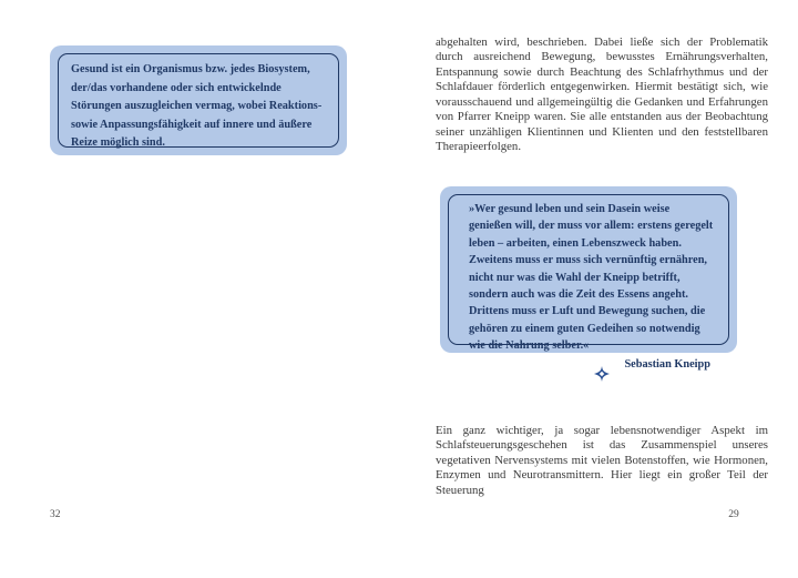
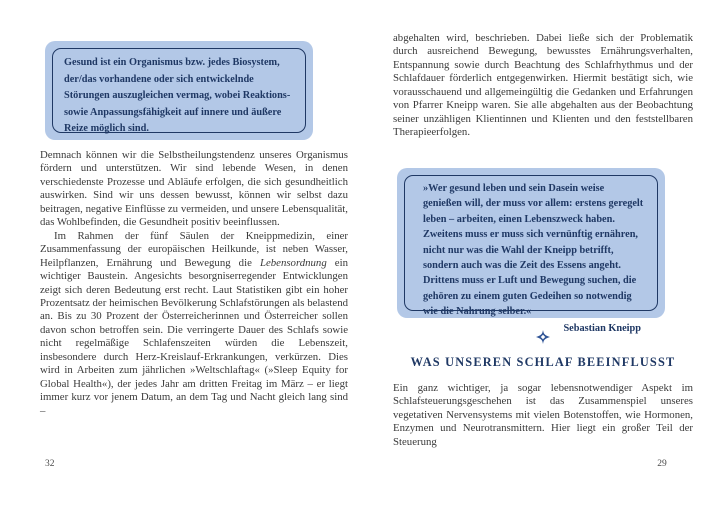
  Gesund ist ein Organismus bzw. jedes Biosystem, der/das vorhandene oder sich entwickelnde Störungen auszugleichen vermag, wobei Reaktions- sowie Anpassungsfähigkeit auf innere und äußere Reize möglich sind.
+ Demnach können wir die Selbstheilungstendenz unseres Organismus fördern und unterstützen. Wir sind lebende Wesen, in denen verschiedenste Prozesse und Abläufe erfolgen, die sich gesundheitlich auswirken. Sind wir uns dessen bewusst, können wir selbst dazu beitragen, negative Einflüsse zu vermeiden, und unsere Lebensqualität, das Wohlbefinden, die Gesundheit positiv beeinflussen.
+ Im Rahmen der fünf Säulen der Kneippmedizin, einer Zusammenfassung der europäischen Heilkunde, ist neben Wasser, Heilpflanzen, Ernährung und Bewegung die Lebensordnung ein wichtiger Baustein. Angesichts besorgniserregender Entwicklungen zeigt sich deren Bedeutung erst recht. Laut Statistiken gibt ein hoher Prozentsatz der heimischen Bevölkerung Schlafstörungen als belastend an. Bis zu 30 Prozent der Österreicherinnen und Österreicher sollen davon schon betroffen sein. Die verringerte Dauer des Schlafs sowie nicht regelmäßige Schlafenszeiten würden die Lebenszeit, insbesondere durch Herz-Kreislauf-Erkrankungen, verkürzen. Dies wird in Arbeiten zum jährlichen »Weltschlaftag« (»Sleep Equity for Global Health«), der jedes Jahr am dritten Freitag im März – er liegt immer kurz vor jenem Datum, an dem Tag und Nacht gleich lang sind –
  32
- abgehalten wird, beschrieben. Dabei ließe sich der Problematik durch ausreichend Bewegung, bewusstes Ernährungsverhalten, Entspannung sowie durch Beachtung des Schlafrhythmus und der Schlafdauer förderlich entgegenwirken. Hiermit bestätigt sich, wie vorausschauend und allgemeingültig die Gedanken und Erfahrungen von Pfarrer Kneipp waren. Sie alle entstanden aus der Beobachtung seiner unzähligen Klientinnen und Klienten und den feststellbaren Therapieerfolgen.
+ abgehalten wird, beschrieben. Dabei ließe sich der Problematik durch ausreichend Bewegung, bewusstes Ernährungsverhalten, Entspannung sowie durch Beachtung des Schlafrhythmus und der Schlafdauer förderlich entgegenwirken. Hiermit bestätigt sich, wie vorausschauend und allgemeingültig die Gedanken und Erfahrungen von Pfarrer Kneipp waren. Sie alle abgehalten aus der Beobachtung seiner unzähligen Klientinnen und Klienten und den feststellbaren Therapieerfolgen.
  »Wer gesund leben und sein Dasein weise genießen will, der muss vor allem: erstens geregelt leben – arbeiten, einen Lebenszweck haben. Zweitens muss er muss sich vernünftig ernähren, nicht nur was die Wahl der Kneipp betrifft, sondern auch was die Zeit des Essens angeht. Drittens muss er Luft und Bewegung suchen, die gehören zu einem guten Gedeihen so notwendig wie die Nahrung selber.«
  Sebastian Kneipp
+ WAS UNSEREN SCHLAF BEEINFLUSST
  Ein ganz wichtiger, ja sogar lebensnotwendiger Aspekt im Schlafsteuerungsgeschehen ist das Zusammenspiel unseres vegetativen Nervensystems mit vielen Botenstoffen, wie Hormonen, Enzymen und Neurotransmittern. Hier liegt ein großer Teil der Steuerung
  29
